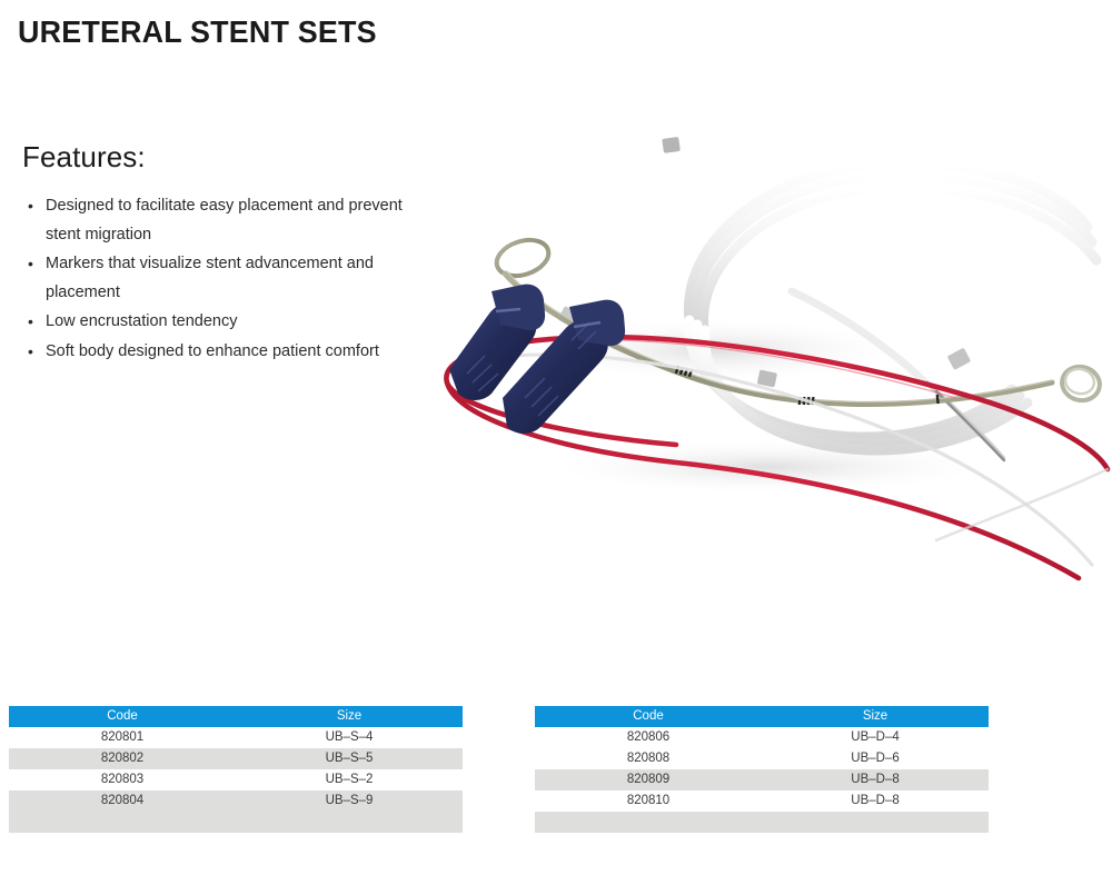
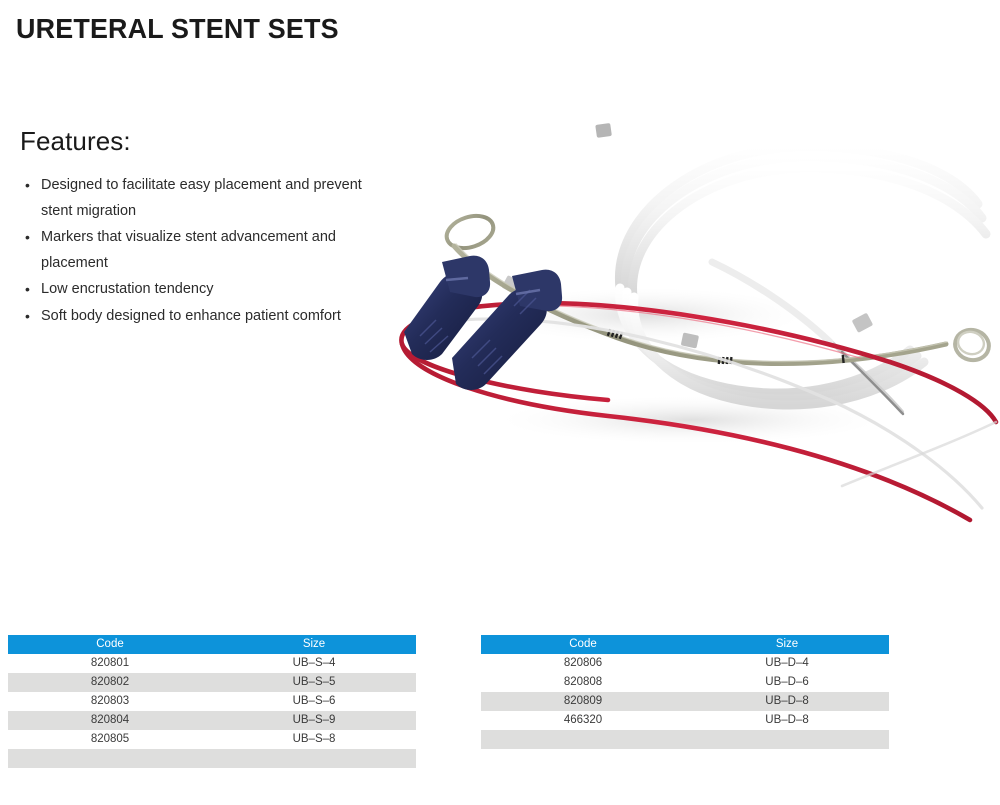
  URETERAL STENT SETS
  Features:
  •
  Designed to facilitate easy placement and prevent stent migration
  •
  Markers that visualize stent advancement and placement
  •
  Low encrustation tendency
  •
  Soft body designed to enhance patient comfort
  Code	Size
  820801	UB–S–4
  820802	UB–S–5
- 820803	UB–S–2
+ 820803	UB–S–6
  820804	UB–S–9
+ 820805	UB–S–8
  Code	Size
  820806	UB–D–4
  820808	UB–D–6
  820809	UB–D–8
- 820810	UB–D–8
+ 466320	UB–D–8
